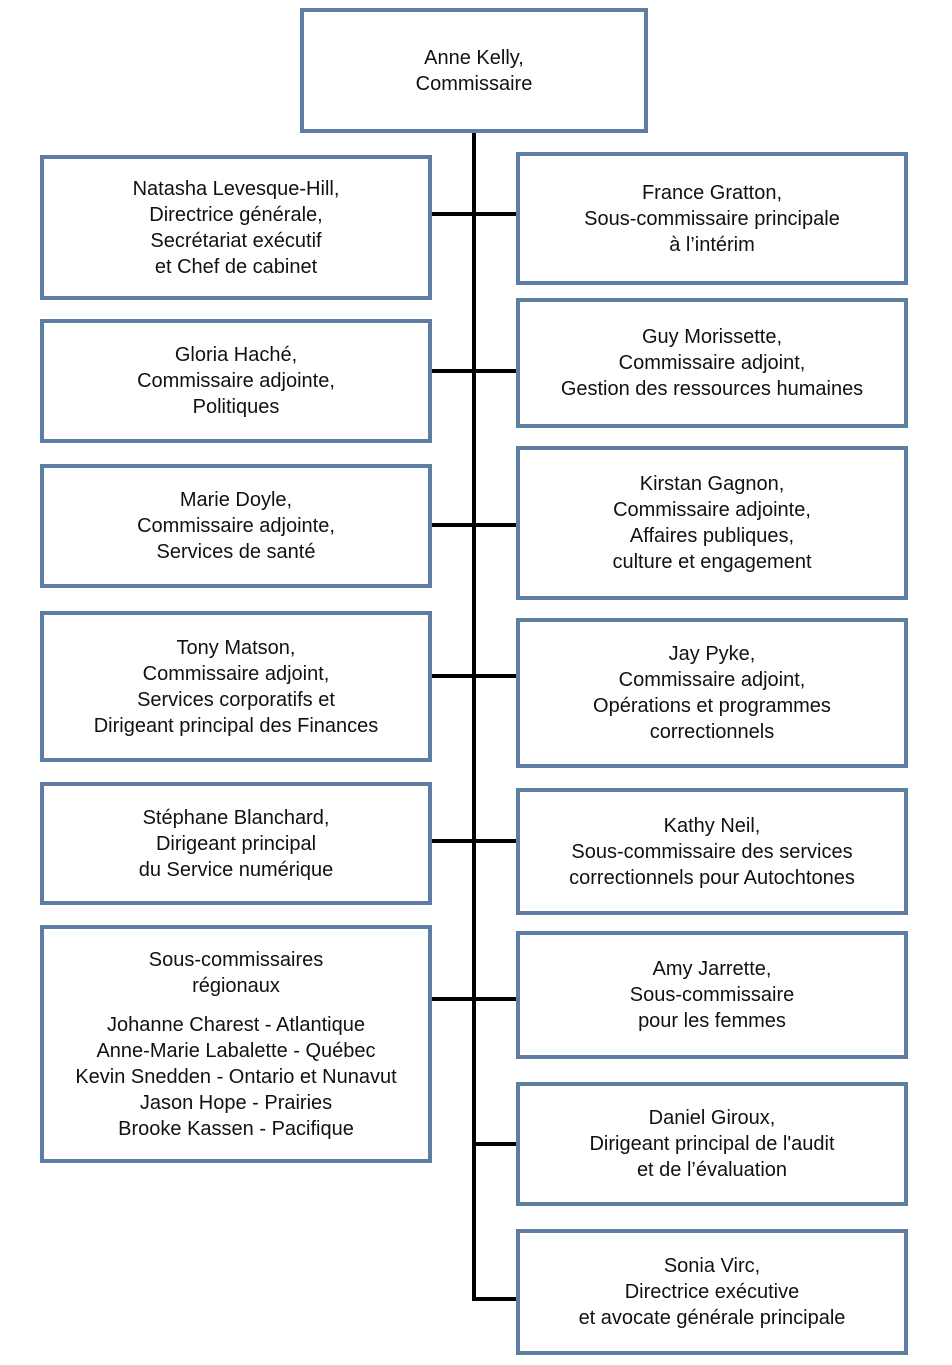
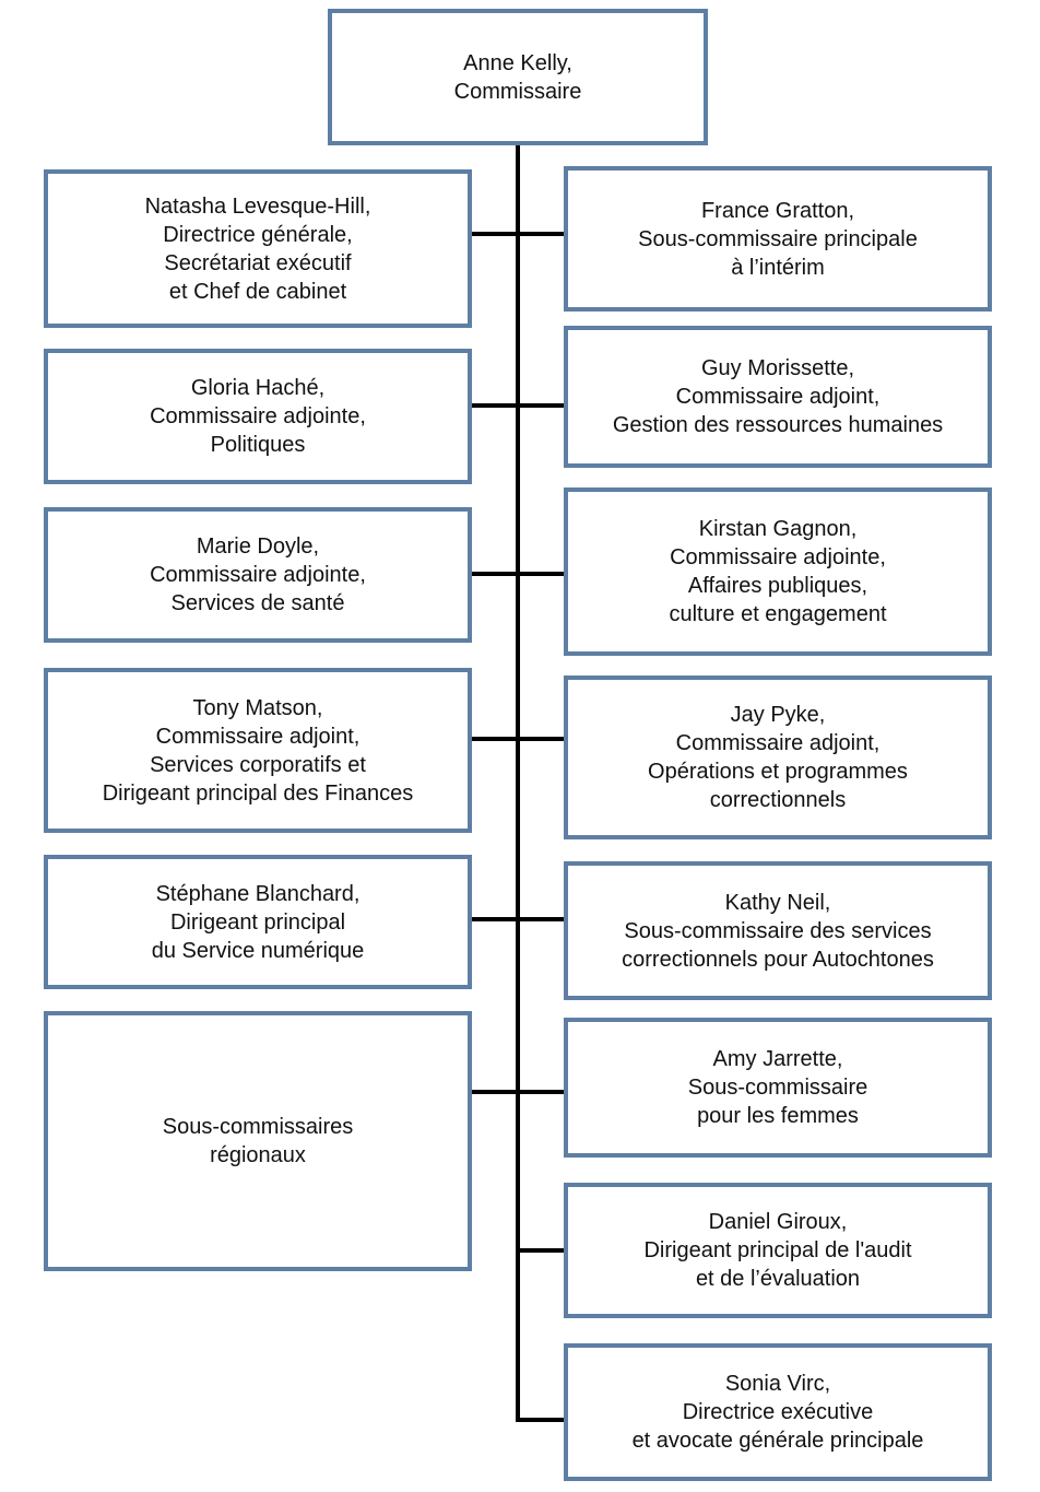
  Anne Kelly,
  Commissaire
  Natasha Levesque-Hill,
  Directrice générale,
  Secrétariat exécutif
  et Chef de cabinet
  Gloria Haché,
  Commissaire adjointe,
  Politiques
  Marie Doyle,
  Commissaire adjointe,
  Services de santé
  Tony Matson,
  Commissaire adjoint,
  Services corporatifs et
  Dirigeant principal des Finances
  Stéphane Blanchard,
  Dirigeant principal
  du Service numérique
  Sous-commissaires
  régionaux
- Johanne Charest - Atlantique
- Anne-Marie Labalette - Québec
- Kevin Snedden - Ontario et Nunavut
- Jason Hope - Prairies
- Brooke Kassen - Pacifique
  France Gratton,
  Sous-commissaire principale
  à l’intérim
  Guy Morissette,
  Commissaire adjoint,
  Gestion des ressources humaines
  Kirstan Gagnon,
  Commissaire adjointe,
  Affaires publiques,
  culture et engagement
  Jay Pyke,
  Commissaire adjoint,
  Opérations et programmes
  correctionnels
  Kathy Neil,
  Sous-commissaire des services
  correctionnels pour Autochtones
  Amy Jarrette,
  Sous-commissaire
  pour les femmes
  Daniel Giroux,
  Dirigeant principal de l'audit
  et de l’évaluation
  Sonia Virc,
  Directrice exécutive
  et avocate générale principale
